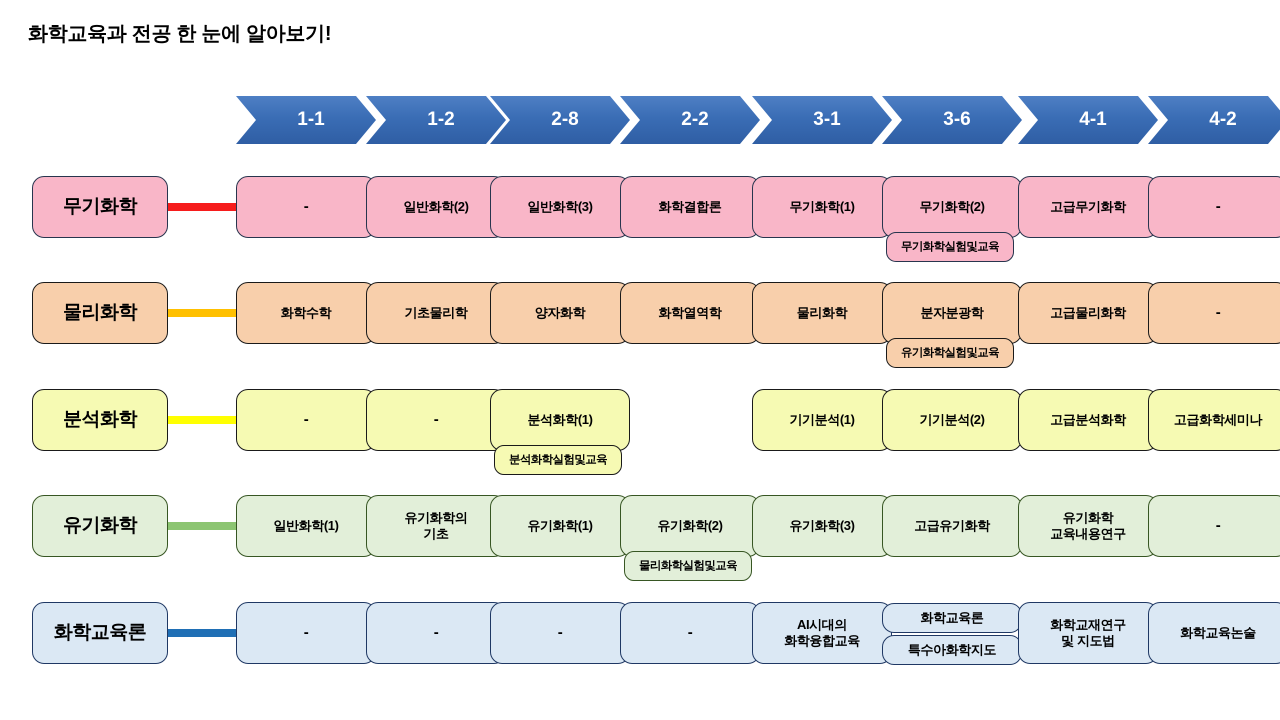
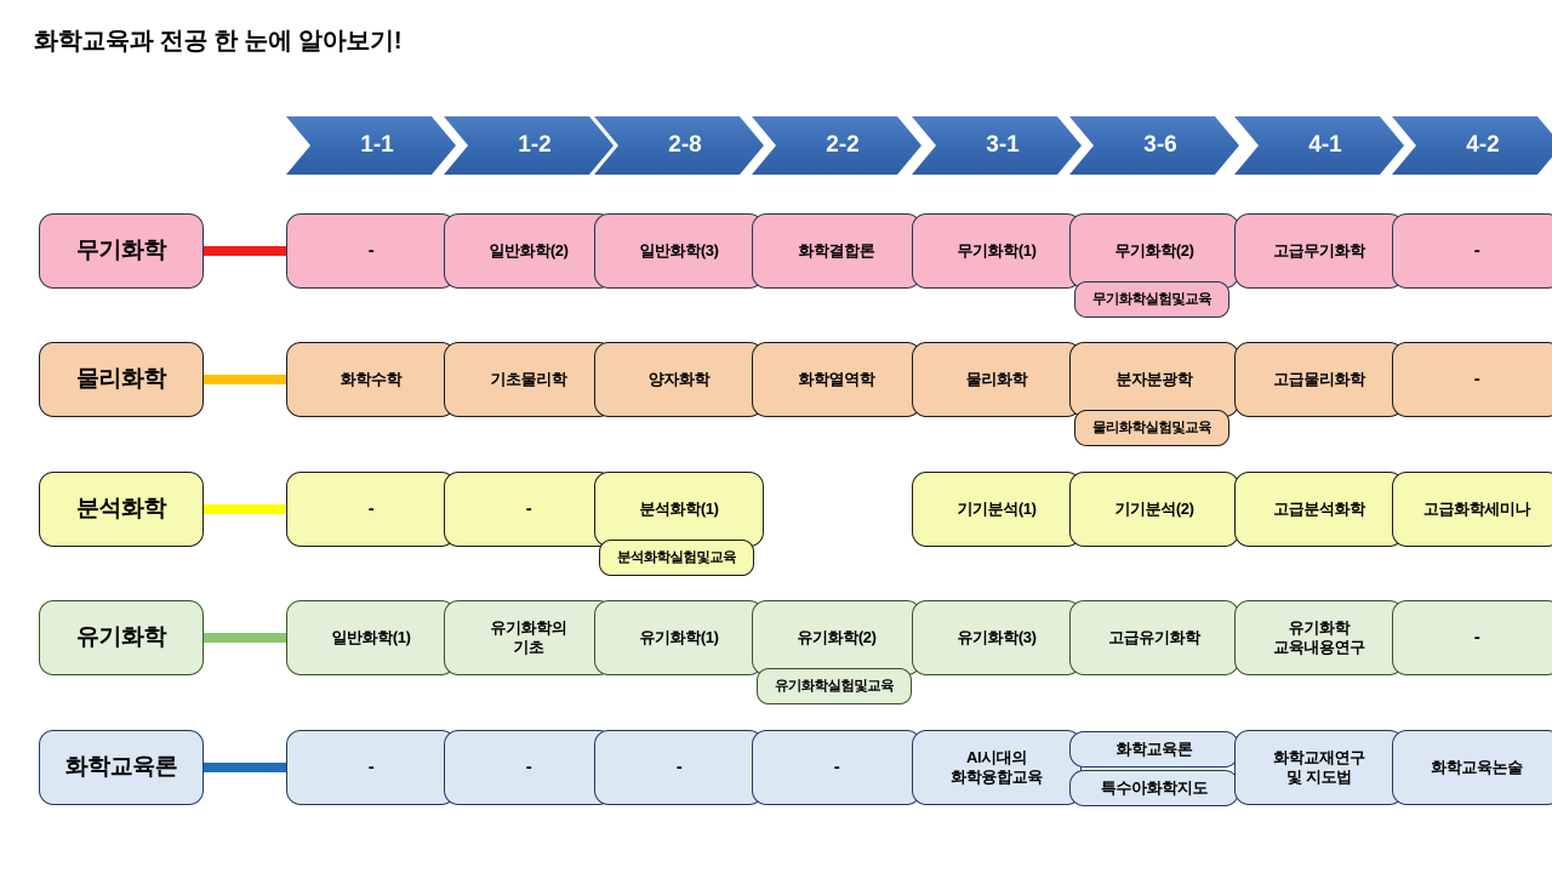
  화학교육과 전공 한 눈에 알아보기!
  1-1
  1-2
  2-8
  2-2
  3-1
  3-6
  4-1
  4-2
  무기화학
  -
  일반화학(2)
  일반화학(3)
  화학결합론
  무기화학(1)
  무기화학(2)
  무기화학실험및교육
  고급무기화학
  -
  물리화학
  화학수학
  기초물리학
  양자화학
  화학열역학
  물리화학
  분자분광학
- 유기화학실험및교육
+ 물리화학실험및교육
  고급물리화학
  -
  분석화학
  -
  -
  분석화학(1)
  분석화학실험및교육
  기기분석(1)
  기기분석(2)
  고급분석화학
  고급화학세미나
  유기화학
  일반화학(1)
  유기화학의
  기초
  유기화학(1)
  유기화학(2)
- 물리화학실험및교육
+ 유기화학실험및교육
  유기화학(3)
  고급유기화학
  유기화학
  교육내용연구
  -
  화학교육론
  -
  -
  -
  -
  AI시대의
  화학융합교육
  화학교육론
  특수아화학지도
  화학교재연구
  및 지도법
  화학교육논술
